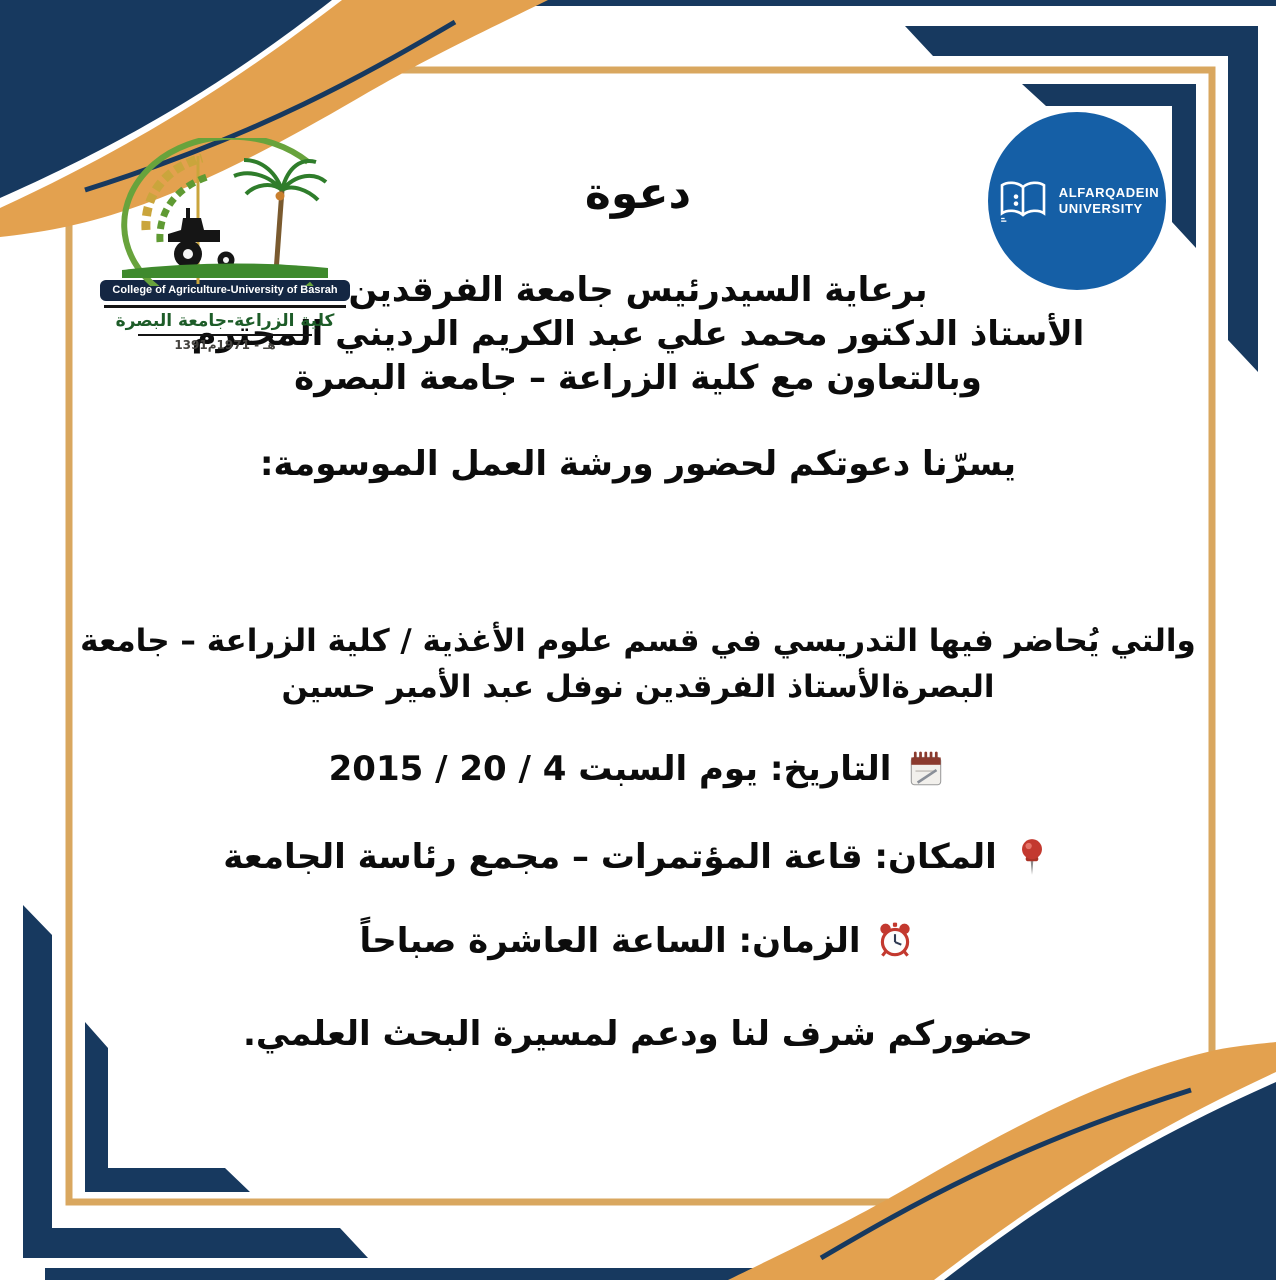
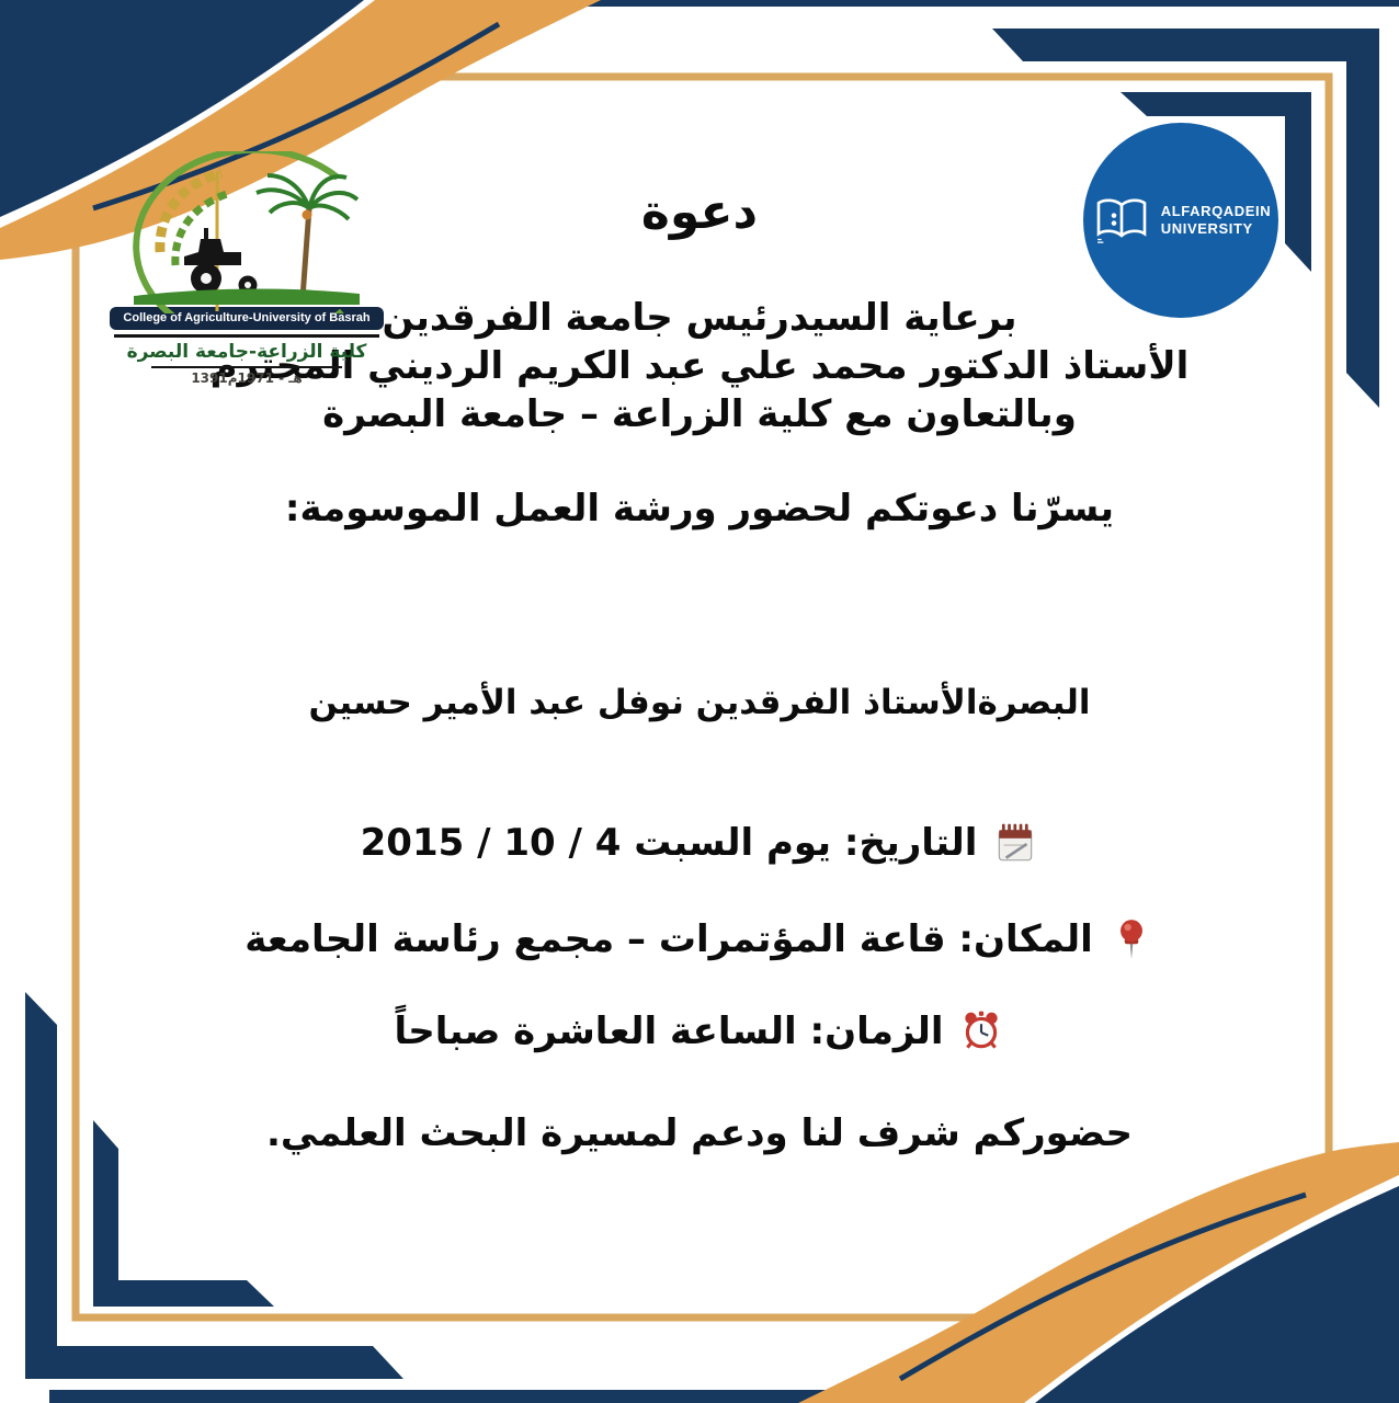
  College of Agriculture-University of Basrah
  كلية الزراعة-جامعة البصرة
  1391هـ - 1971م
  ALFARQADEIN
  UNIVERSITY
  دعوة
  برعاية السيدرئيس جامعة الفرقدين
  الأستاذ الدكتور محمد علي عبد الكريم الرديني ا
  وبالتعاون مع كلية الزراعة – جامعة البصرة
  يسرّنا دعوتكم لحضور ورشة العمل الموسومة:
- والتي يُحاضر فيها التدريسي في قسم علوم الأغذية / كلية الزراعة – جامعة
  البصرةالأستاذ الفرقدين نوفل عبد الأمير حسين
- التاريخ: يوم السبت 4 / 20 / 2015
+ التاريخ: يوم السبت 4 / 10 / 2015
  المكان: قاعة المؤتمرات – مجمع رئاسة الجامعة
  الزمان: الساعة العاشرة صباحاً
  حضوركم شرف لنا ودعم لمسيرة البحث العلمي.
